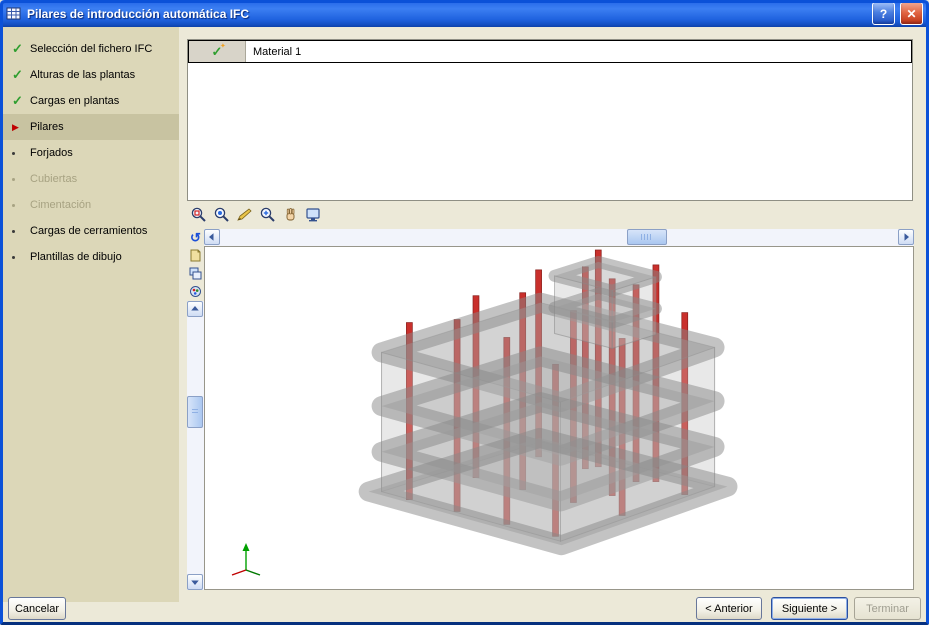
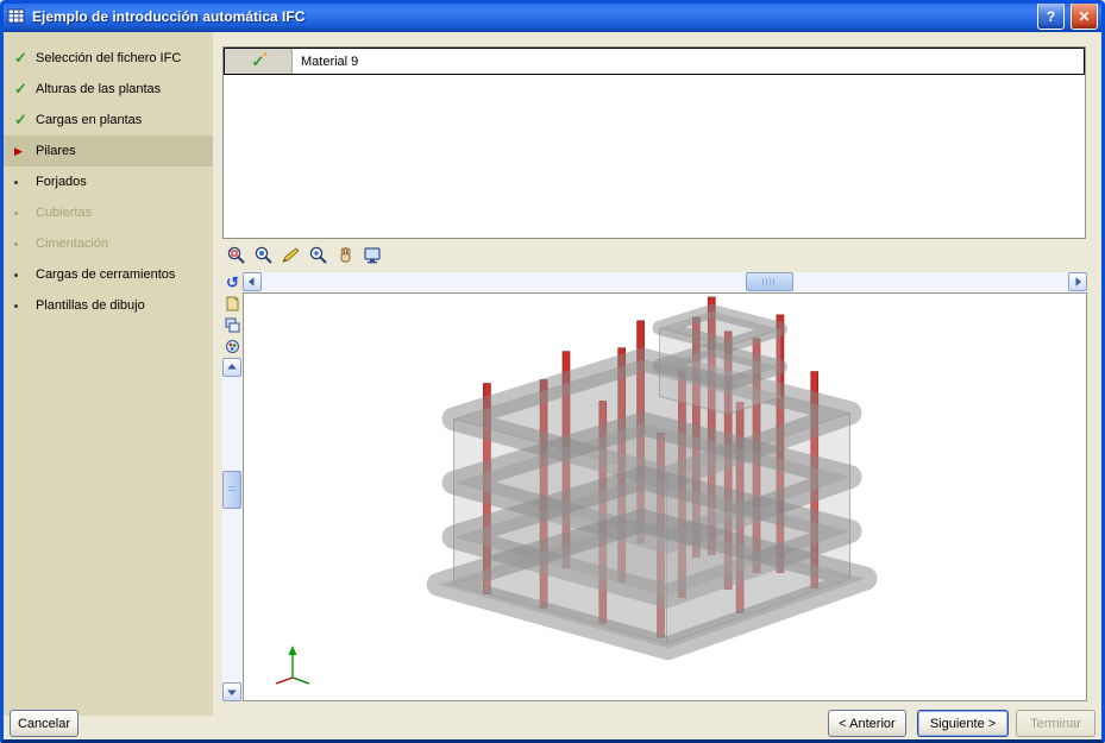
- Pilares de introducción automática IFC
+ Ejemplo de introducción automática IFC
  ?
  ✕
  ✓
  Selección del fichero IFC
  ✓
  Alturas de las plantas
  ✓
  Cargas en plantas
  ▶
  Pilares
  Forjados
  Cubiertas
  Cimentación
  Cargas de cerramientos
  Plantillas de dibujo
  ✓
- Material 1
+ Material 9
  ↺
  Cancelar
  < Anterior
  Siguiente >
  Terminar
